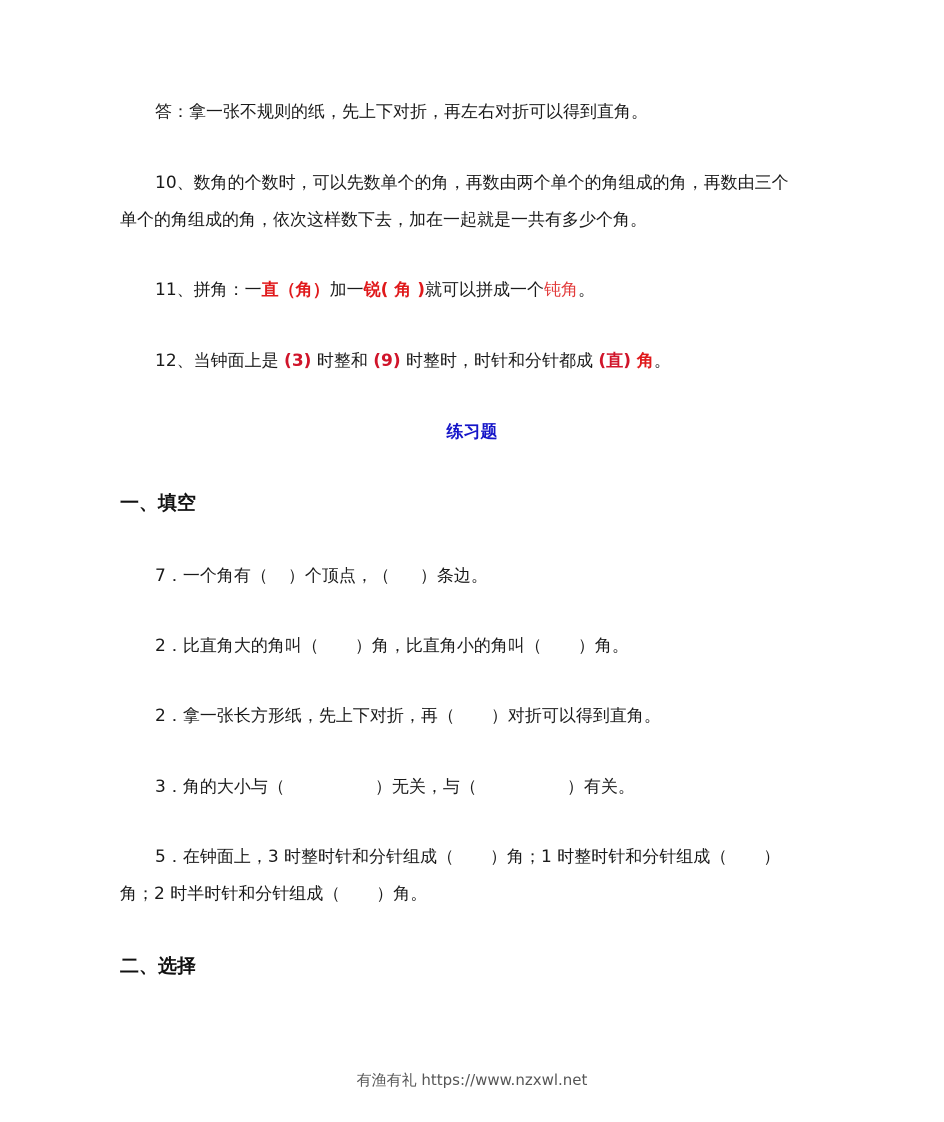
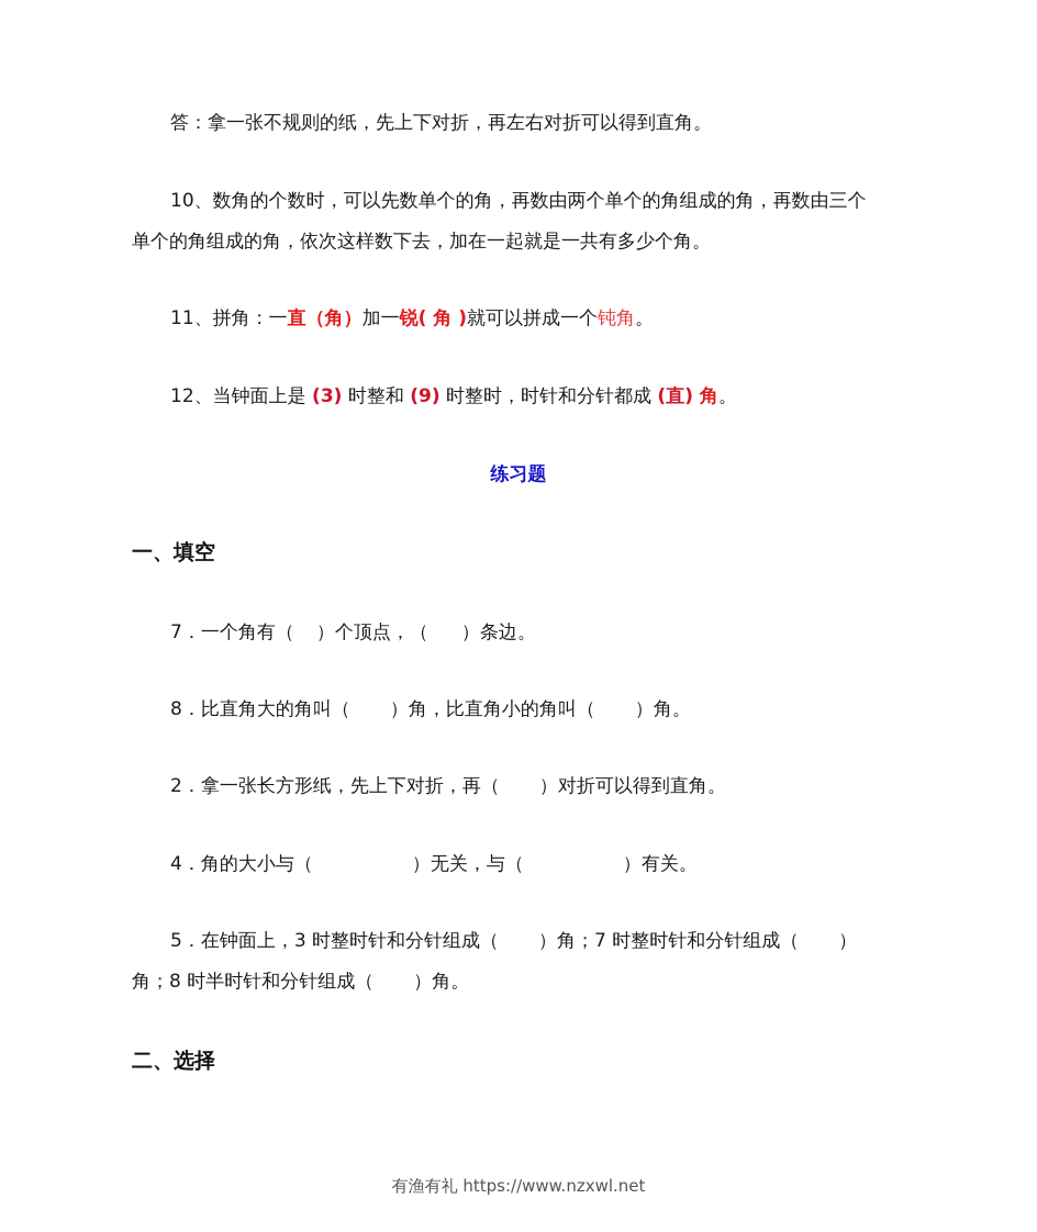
  答：拿一张不规则的纸，先上下对折，再左右对折可以得到直角。
  10、数角的个数时，可以先数单个的角，再数由两个单个的角组成的角，再数由三个
  单个的角组成的角，依次这样数下去，加在一起就是一共有多少个角。
  11、拼角：一直（角）加一锐( 角 )就可以拼成一个钝角。
  12、当钟面上是 (3) 时整和 (9) 时整时，时针和分针都成 (直) 角。
  练习题
  一、填空
  7．一个角有（ ）个顶点，（ ）条边。
- 2．比直角大的角叫（ ）角，比直角小的角叫（ ）角。
+ 8．比直角大的角叫（ ）角，比直角小的角叫（ ）角。
  2．拿一张长方形纸，先上下对折，再（ ）对折可以得到直角。
- 3．角的大小与（ ）无关，与（ ）有关。
+ 4．角的大小与（ ）无关，与（ ）有关。
- 5．在钟面上，3 时整时针和分针组成（ ）角；1 时整时针和分针组成（ ）
+ 5．在钟面上，3 时整时针和分针组成（ ）角；7 时整时针和分针组成（ ）
- 角；2 时半时针和分针组成（ ）角。
+ 角；8 时半时针和分针组成（ ）角。
  二、选择
  有渔有礼 https://www.nzxwl.net
